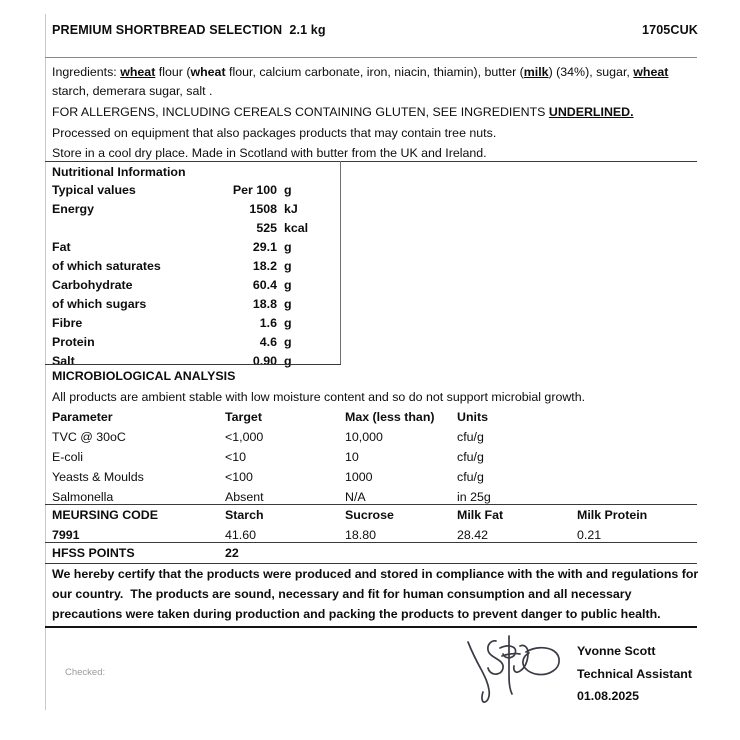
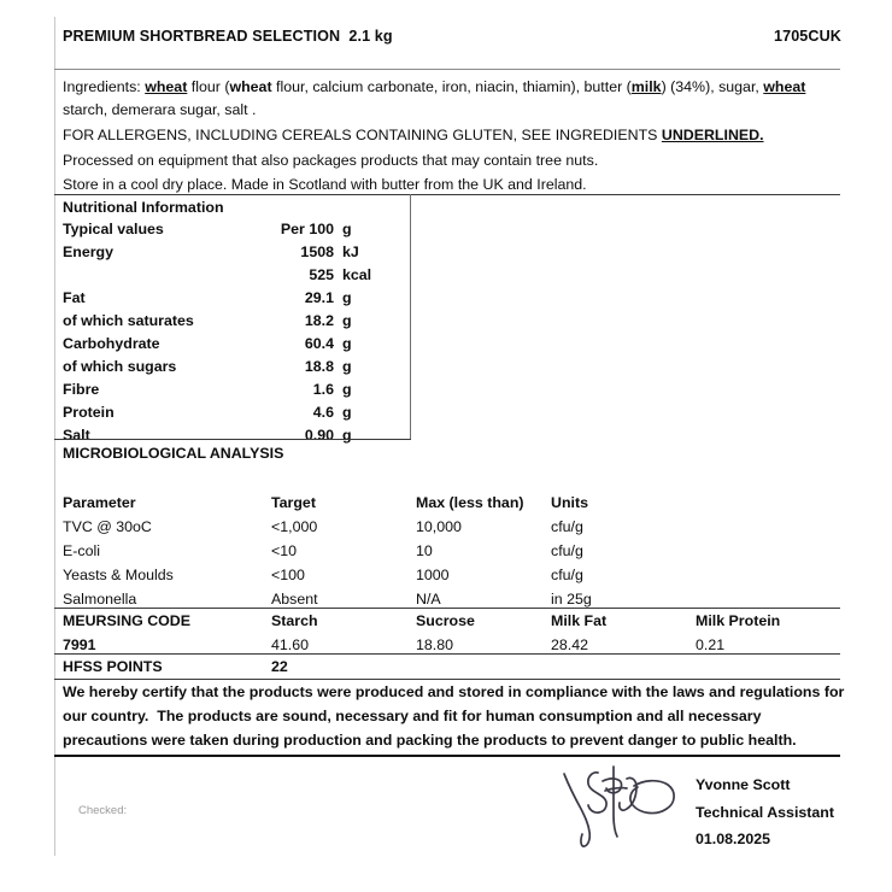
  PREMIUM SHORTBREAD SELECTION 2.1 kg
  1705CUK
  Ingredients: wheat flour (wheat flour, calcium carbonate, iron, niacin, thiamin), butter (milk) (34%), sugar, wheat
  starch, demerara sugar, salt .
  FOR ALLERGENS, INCLUDING CEREALS CONTAINING GLUTEN, SEE INGREDIENTS UNDERLINED.
  Processed on equipment that also packages products that may contain tree nuts.
  Store in a cool dry place. Made in Scotland with butter from the UK and Ireland.
  Nutritional Information
  Typical values
  Per 100
  g
  Energy
  1508
  kJ
  525
  kcal
  Fat
  29.1
  g
  of which saturates
  18.2
  g
  Carbohydrate
  60.4
  g
  of which sugars
  18.8
  g
  Fibre
  1.6
  g
  Protein
  4.6
  g
  Salt
  0.90
  g
  MICROBIOLOGICAL ANALYSIS
- All products are ambient stable with low moisture content and so do not support microbial growth.
  Parameter
  Target
  Max (less than)
  Units
  TVC @ 30oC
  <1,000
  10,000
  cfu/g
  E-coli
  <10
  10
  cfu/g
  Yeasts & Moulds
  <100
  1000
  cfu/g
  Salmonella
  Absent
  N/A
  in 25g
  MEURSING CODE
  Starch
  Sucrose
  Milk Fat
  Milk Protein
  7991
  41.60
  18.80
  28.42
  0.21
  HFSS POINTS
  22
- We hereby certify that the products were produced and stored in compliance with the with and regulations for
+ We hereby certify that the products were produced and stored in compliance with the laws and regulations for
  our country. The products are sound, necessary and fit for human consumption and all necessary
  precautions were taken during production and packing the products to prevent danger to public health.
  Checked:
  Yvonne Scott
  Technical Assistant
  01.08.2025
